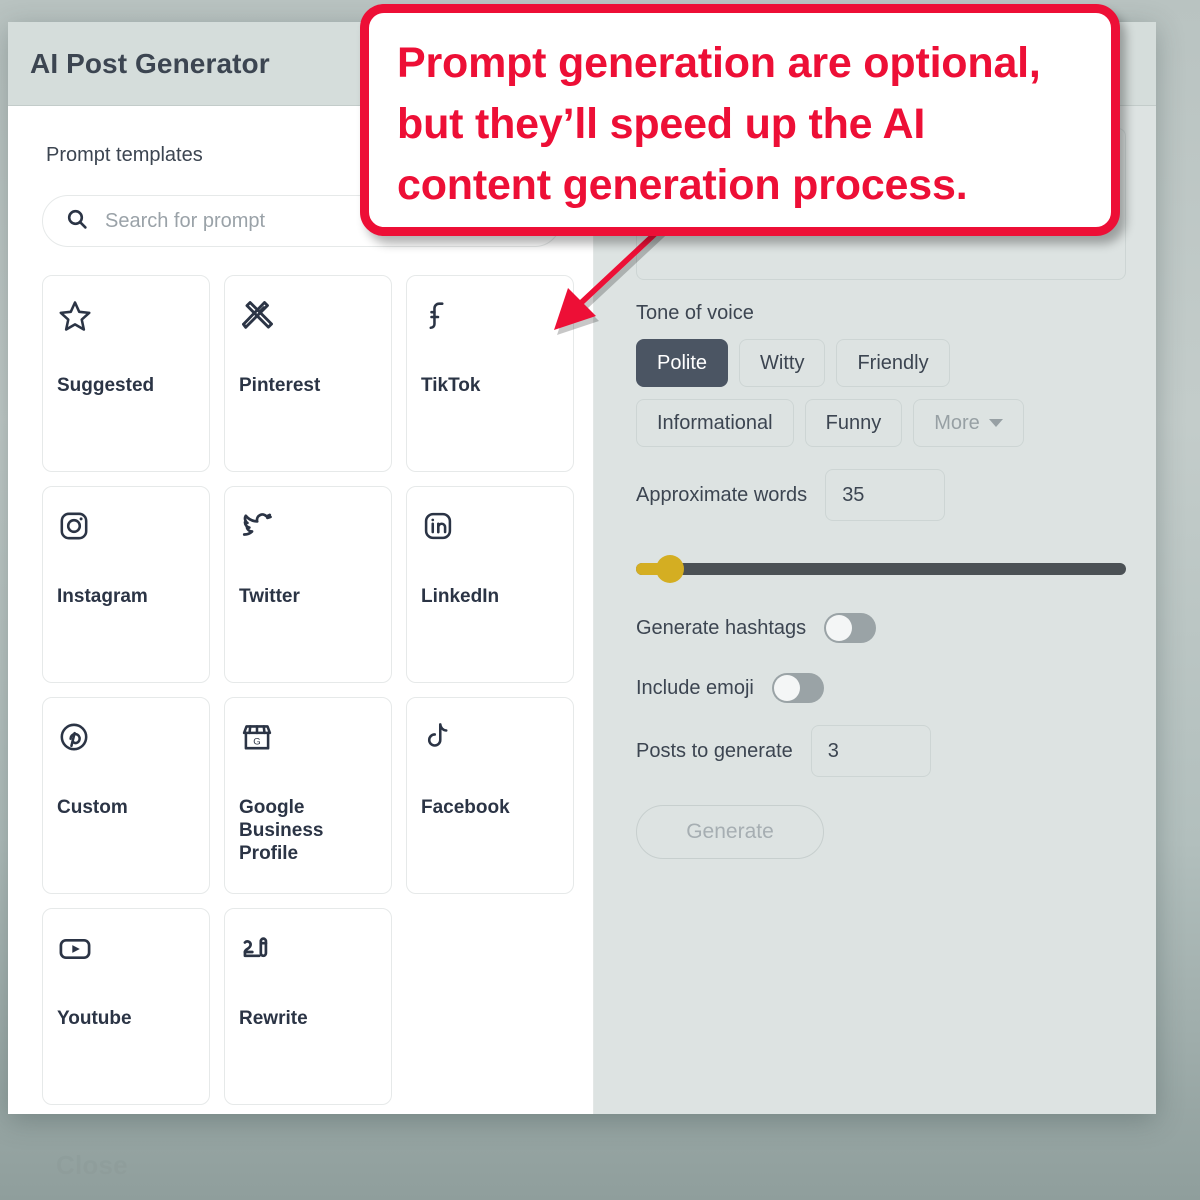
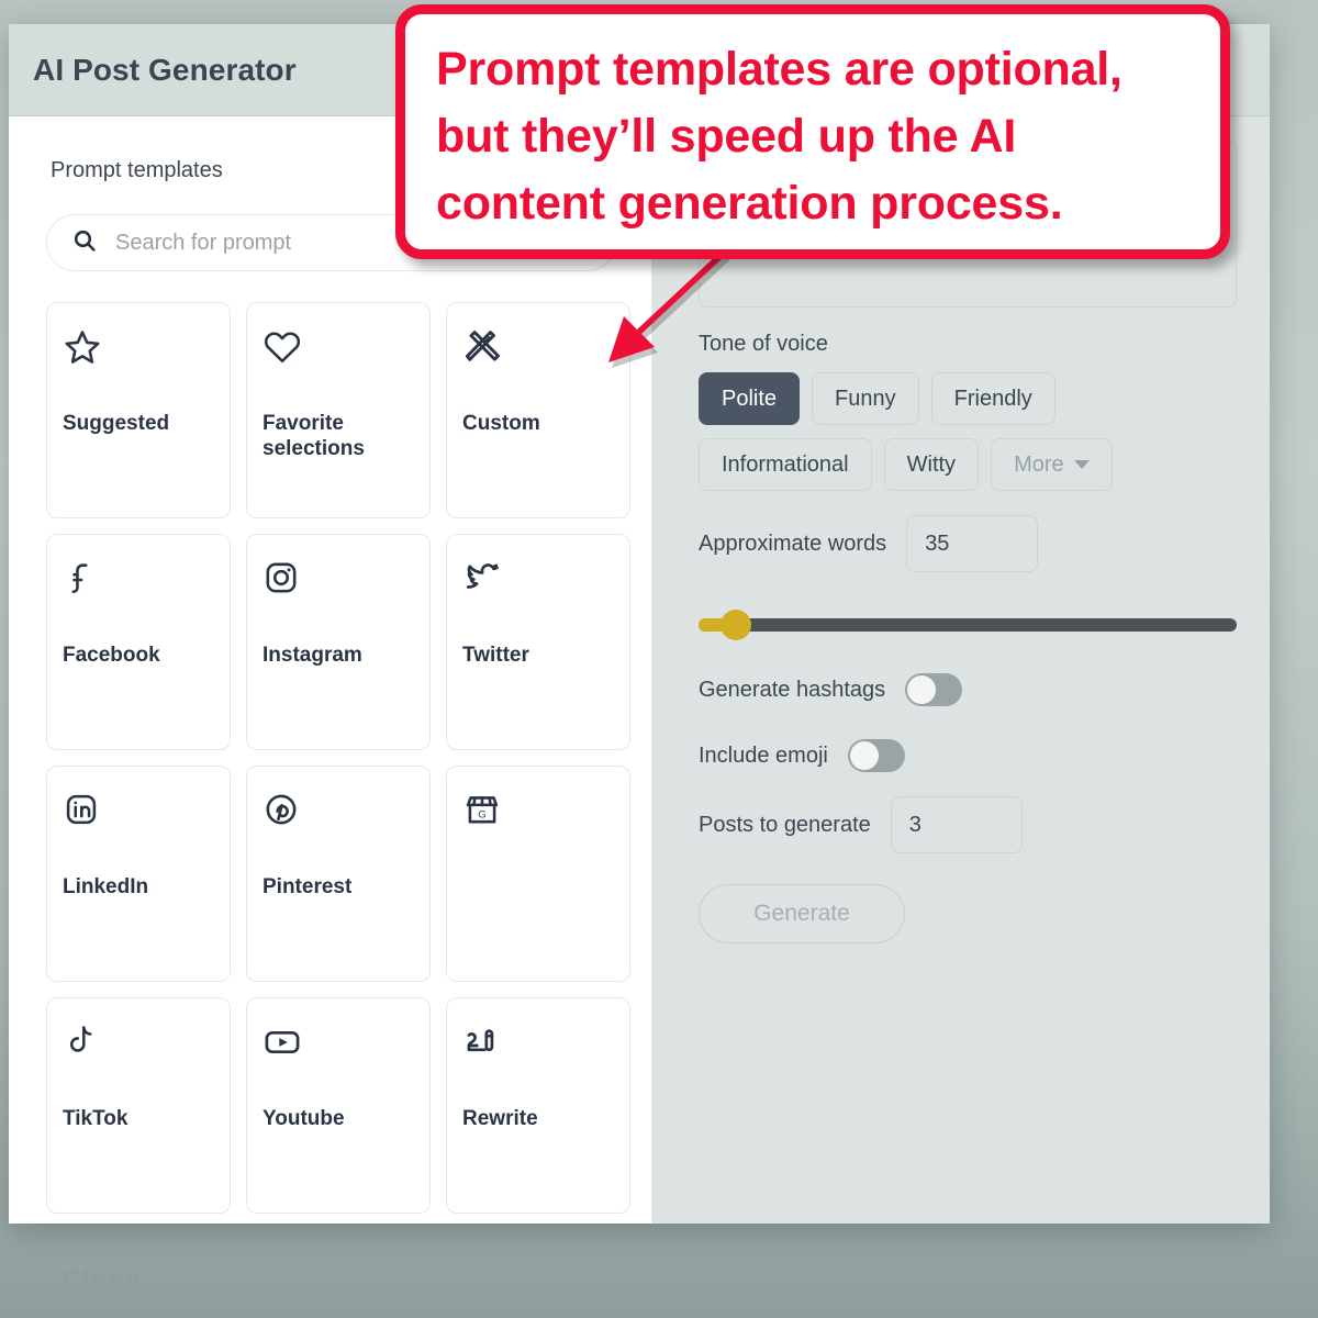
  AI Post Generator
  Prompt templates
  Search for prompt
  Suggested
+ Favorite selections
- Pinterest
+ Custom
- TikTok
+ Facebook
  Instagram
  Twitter
  LinkedIn
- Custom
+ Pinterest
  G
- Google Business Profile
- Facebook
+ TikTok
  Youtube
  Rewrite
  Tone of voice
  Polite
- Witty
+ Funny
  Friendly
  Informational
- Funny
+ Witty
  More
  Approximate words
  35
  Generate hashtags
  Include emoji
  Posts to generate
  3
  Generate
- Prompt generation are optional, but they’ll speed up the AI content generation process.
+ Prompt templates are optional, but they’ll speed up the AI content generation process.
